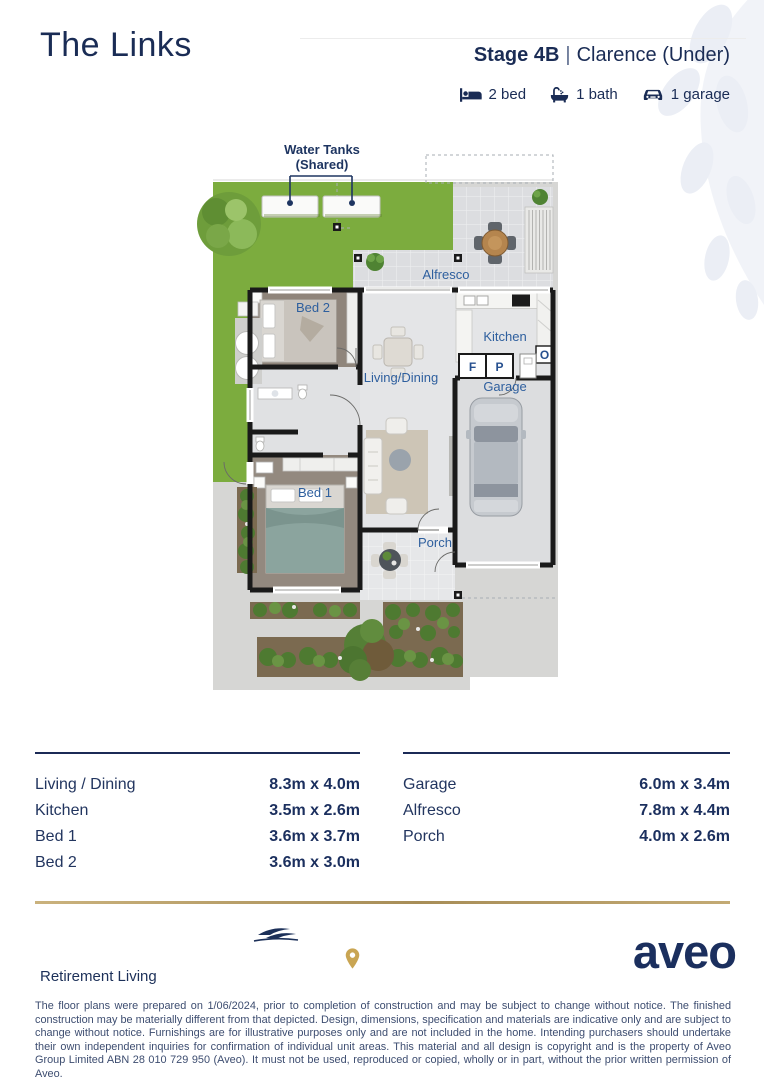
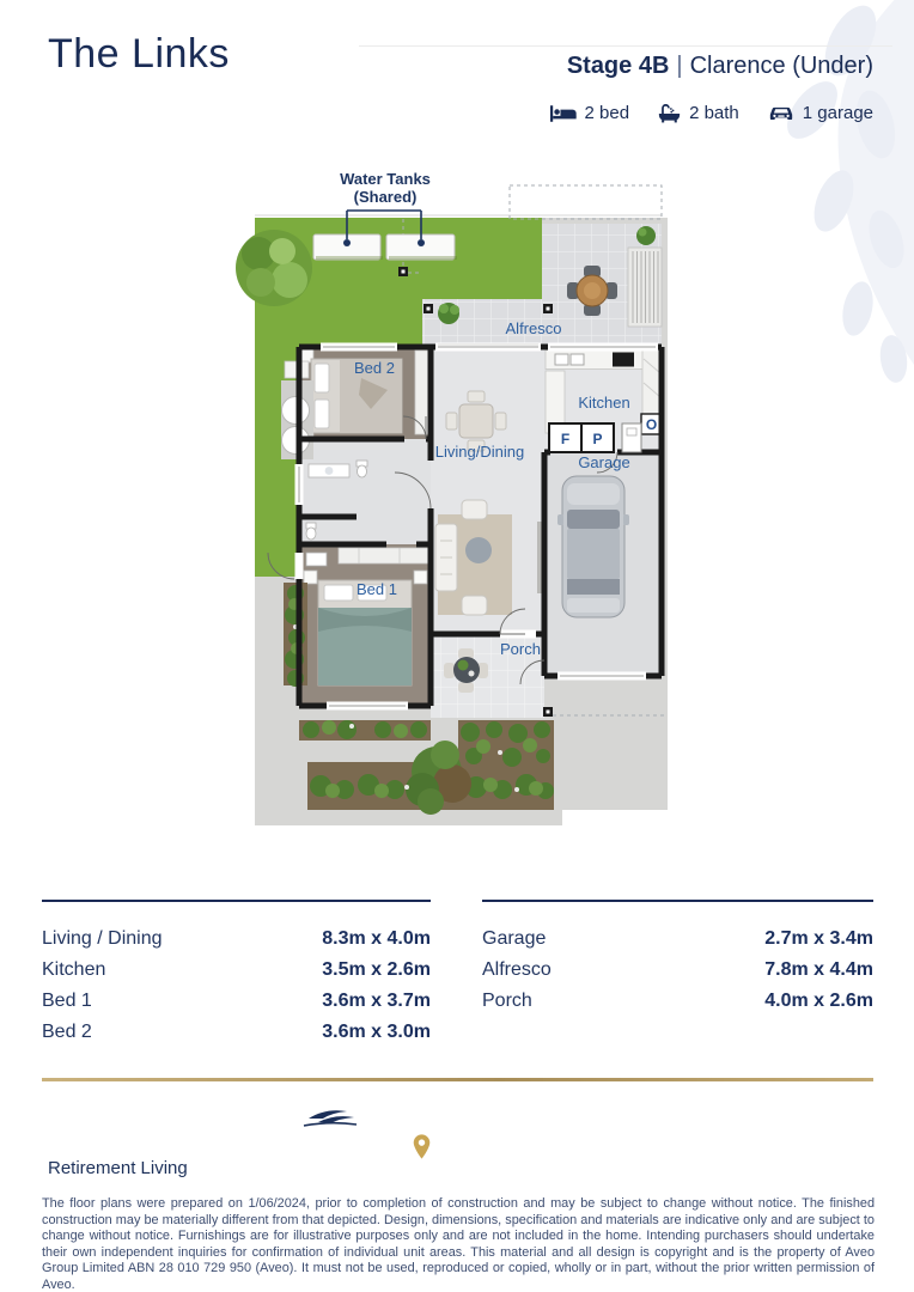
  The Links
  Stage 4B | Clarence (Under)
  2 bed
- 1 bath
+ 2 bath
  1 garage
  Water Tanks
  (Shared)
  Alfresco
  Bed 2
  Kitchen
  Living/Dining
  Garage
  Bed 1
  Porch
  F
  P
  O
  Living / Dining
  8.3m x 4.0m
  Kitchen
  3.5m x 2.6m
  Bed 1
  3.6m x 3.7m
  Bed 2
  3.6m x 3.0m
  Garage
- 6.0m x 3.4m
+ 2.7m x 3.4m
  Alfresco
  7.8m x 4.4m
  Porch
  4.0m x 2.6m
  Retirement Living
- aveo
  The floor plans were prepared on 1/06/2024, prior to completion of construction and may be subject to change without notice. The finished construction may be materially different from that depicted. Design, dimensions, specification and materials are indicative only and are subject to change without notice. Furnishings are for illustrative purposes only and are not included in the home. Intending purchasers should undertake their own independent inquiries for confirmation of individual unit areas. This material and all design is copyright and is the property of Aveo Group Limited ABN 28 010 729 950 (Aveo). It must not be used, reproduced or copied, wholly or in part, without the prior written permission of Aveo.
